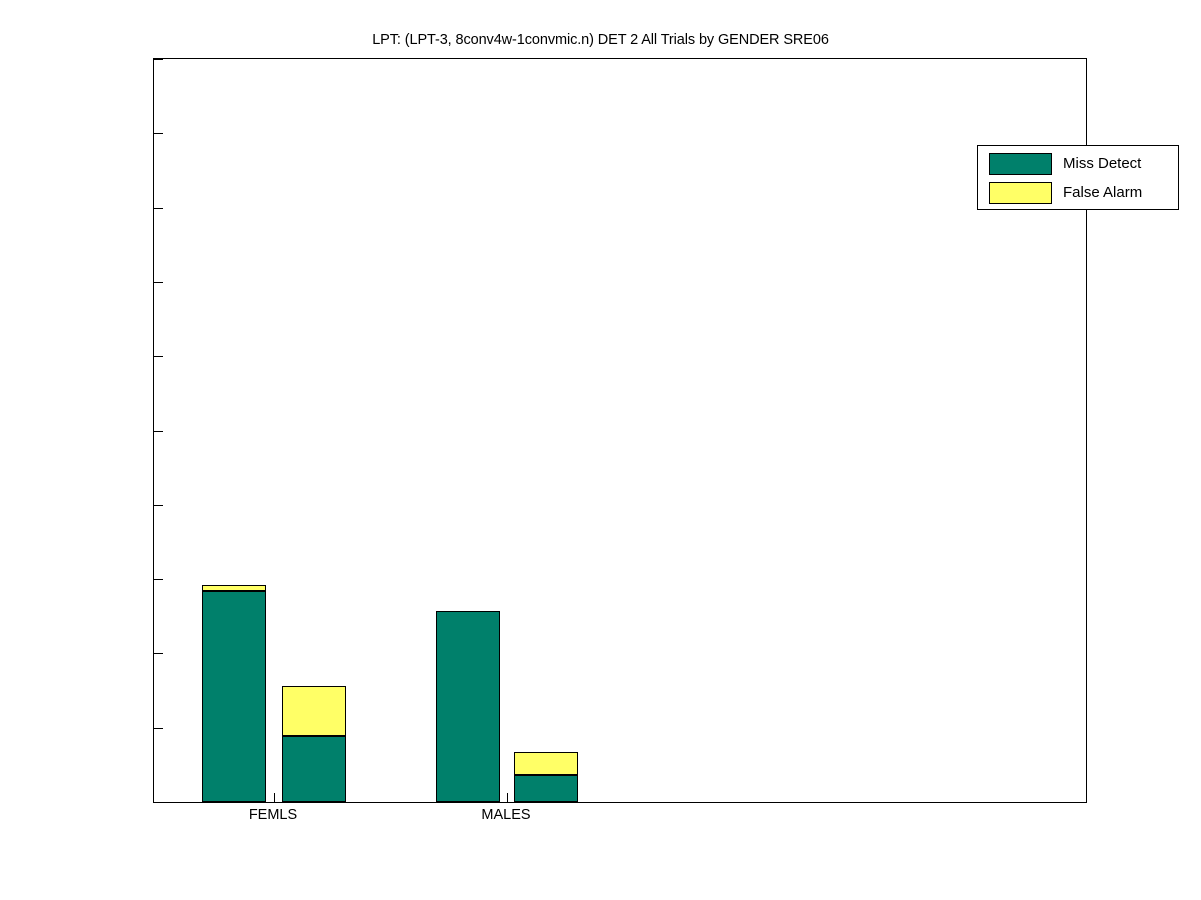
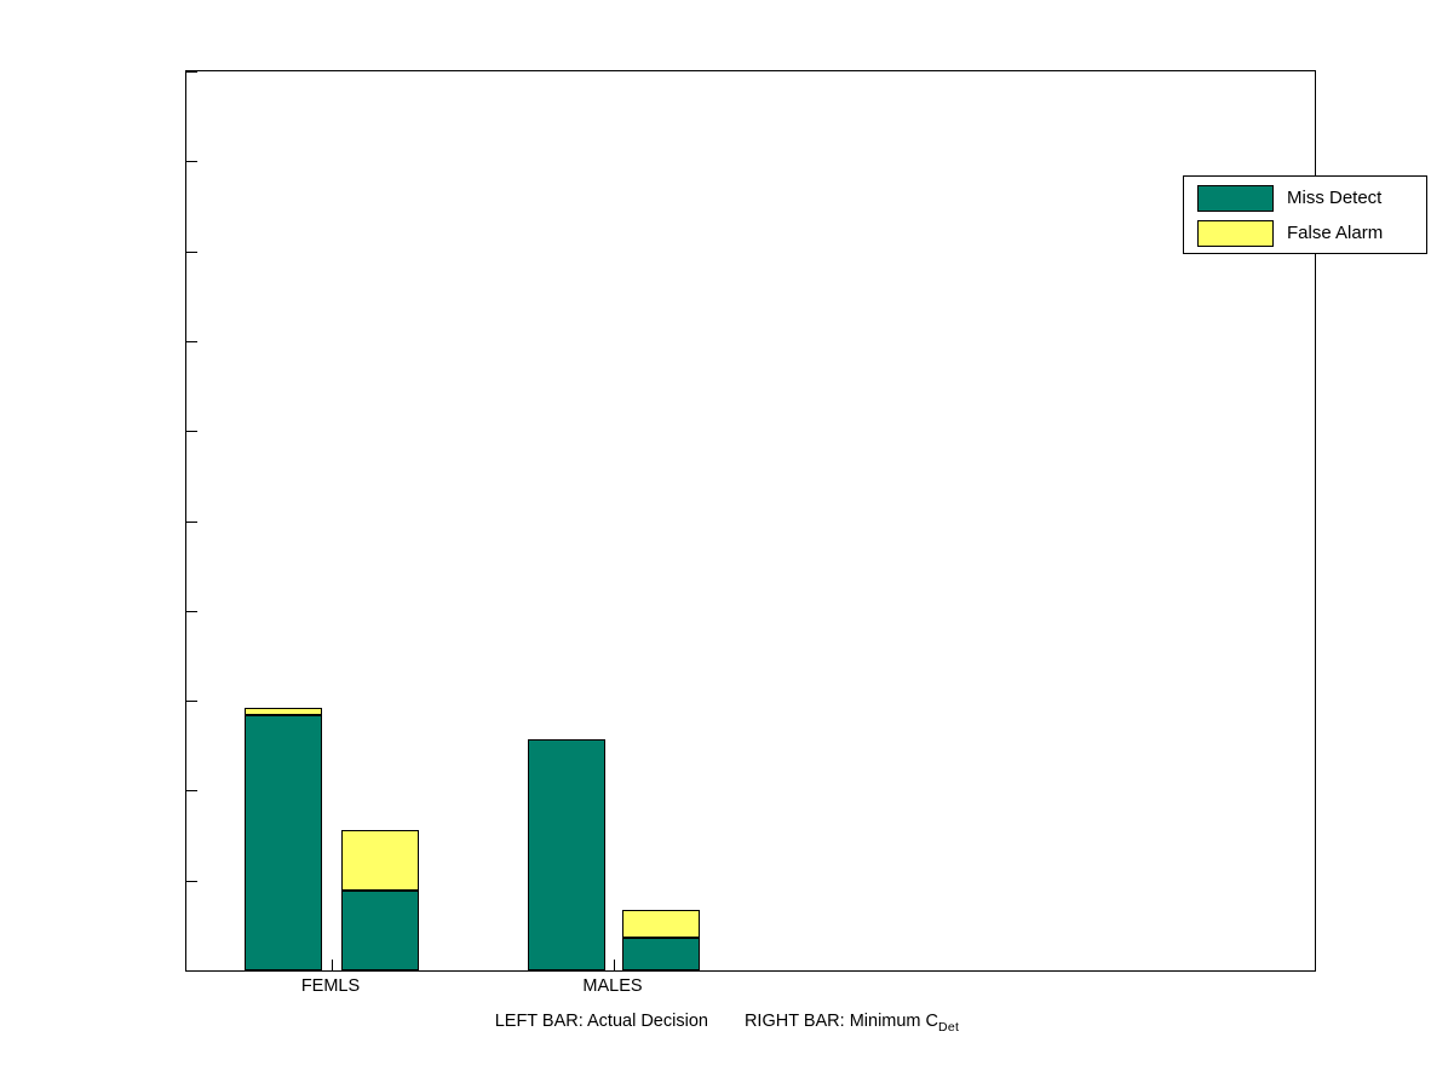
- LPT: (LPT-3, 8conv4w-1convmic.n) DET 2 All Trials by GENDER SRE06
  Miss Detect
  False Alarm
  FEMLS
  MALES
+ LEFT BAR: Actual Decision RIGHT BAR: Minimum CDet
